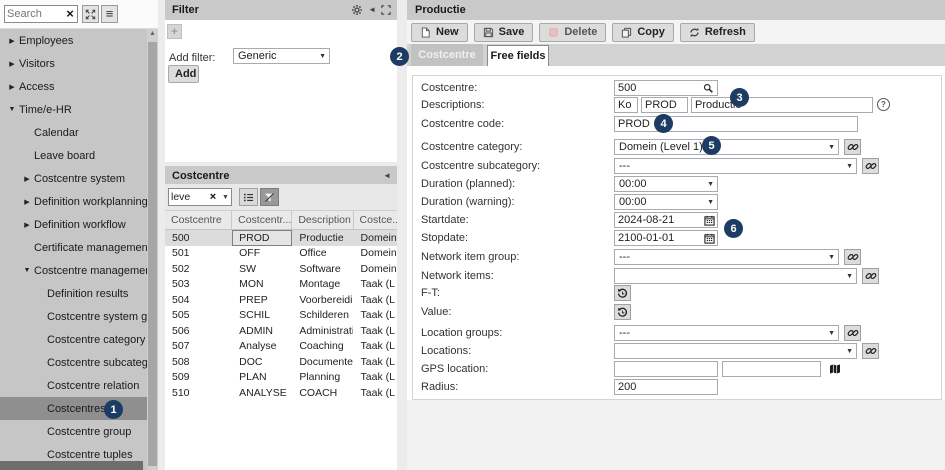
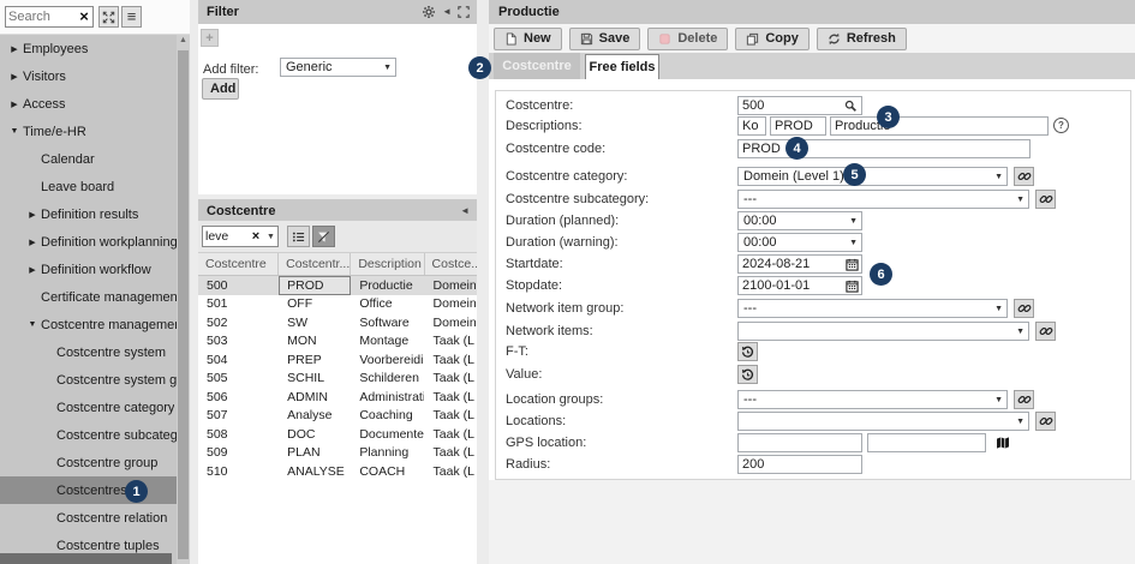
  Search
  ×
  ≡
  Employees
  Visitors
  Access
  Time/e-HR
  Calendar
  Leave board
- Costcentre system
+ Definition results
  Definition workplanning
  Definition workflow
  Certificate managemen
  Costcentre manageme
- Definition results
+ Costcentre system
  Costcentre system g
  Costcentre category
  Costcentre subcateg
- Costcentre relation
+ Costcentre group
  Costcentres
- Costcentre group
+ Costcentre relation
  Costcentre tuples
  Filter
  ◄
  +
  Add filter:
  Generic
  Add
  Costcentre
  ◄
  leve
  ×
  Costcentre
  Costcentr...
  Description
  Costce.
  500
  PROD
  Productie
  Domein
  501
  OFF
  Office
  Domein
  502
  SW
  Software
  Domein
  503
  MON
  Montage
  504
  PREP
  Voorbereidi
  505
  SCHIL
  Schilderen
  506
  ADMIN
  Administrati
  507
  Analyse
  Coaching
  508
  DOC
  509
  PLAN
  Planning
  510
  ANALYSE
  COACH
  Productie
  New
  Save
  Delete
  Copy
  Refresh
  Costcentre
  Free fields
  Costcentre:
  500
  Descriptions:
  Ko
  PROD
  Product
  Costcentre code:
  PROD
  Costcentre category:
  Domein (Level 1)
  Costcentre subcategory:
  ---
  Duration (planned):
  00:00
  Duration (warning):
  00:00
  Startdate:
  2024-08-21
  Stopdate:
  2100-01-01
  Network item group:
  ---
  Network items:
  F-T:
  Value:
  Location groups:
  ---
  Locations:
  GPS location:
  Radius:
  200
  1
  2
  3
  4
  5
  6
